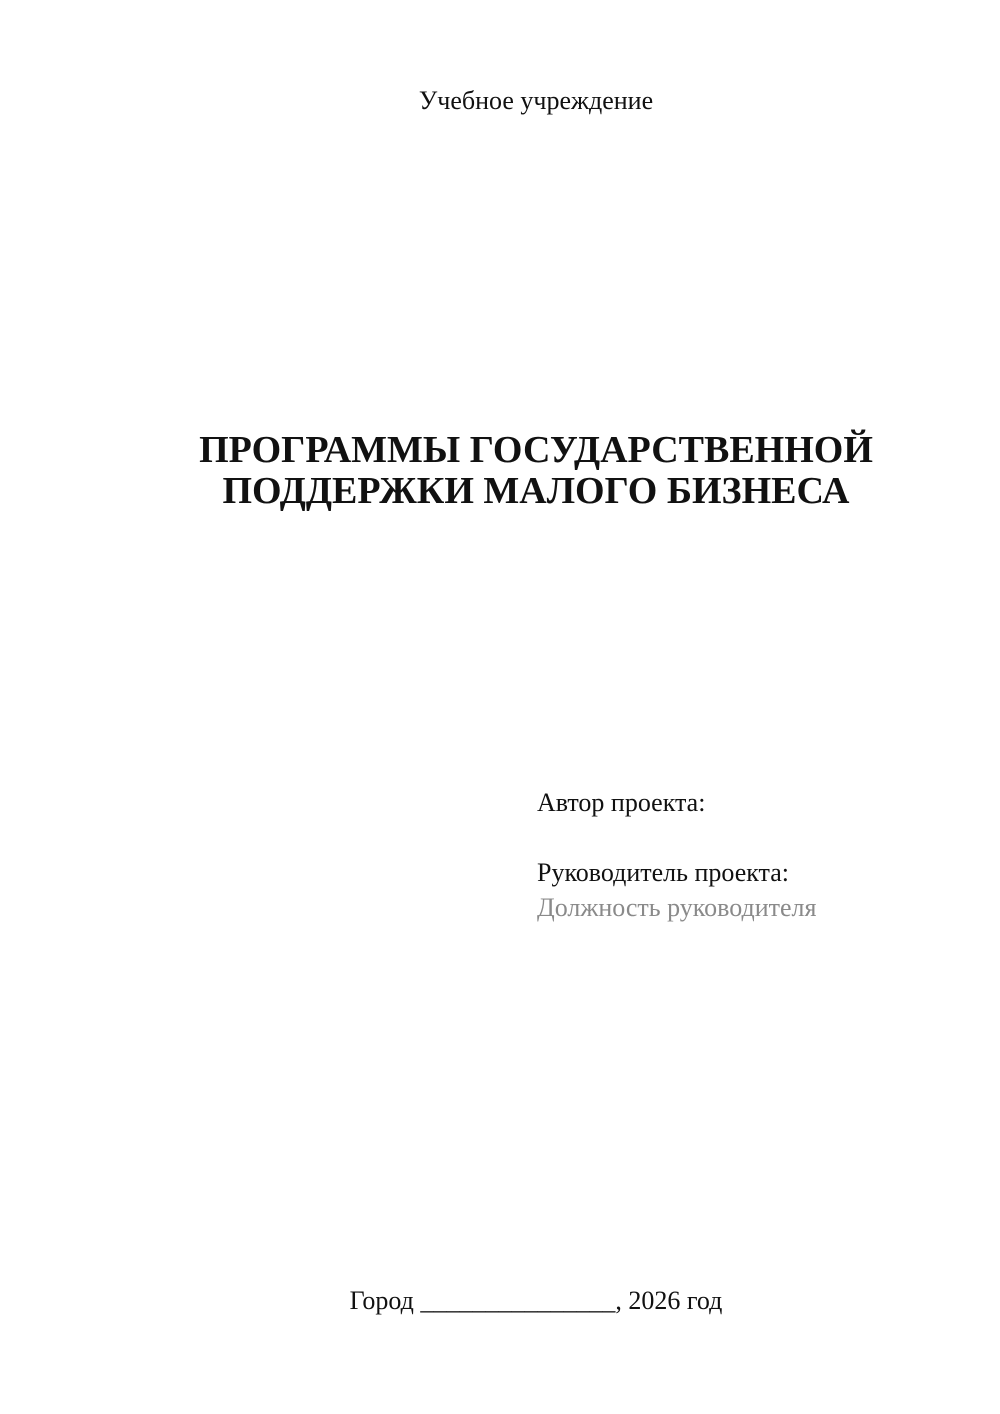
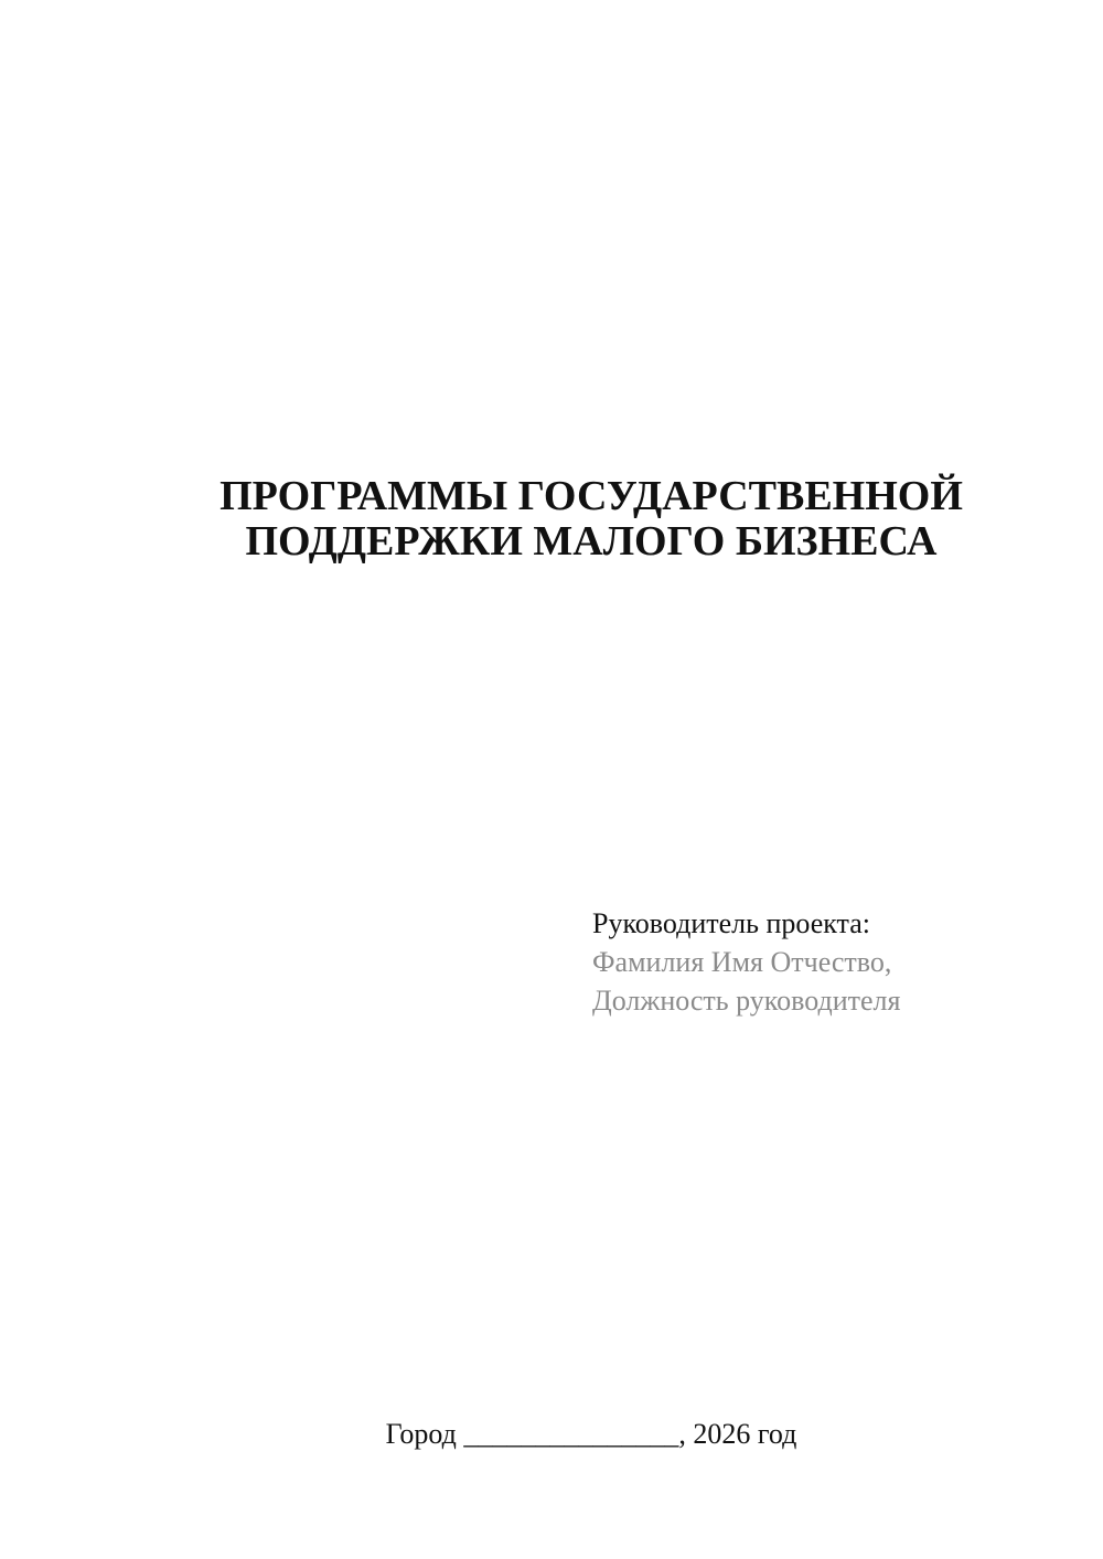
- Учебное учреждение
  ПРОГРАММЫ ГОСУДАРСТВЕННОЙ ПОДДЕРЖКИ МАЛОГО БИЗНЕСА
- Автор проекта:
  Руководитель проекта:
+ Фамилия Имя Отчество,
  Должность руководителя
  Город _______________, 2026 год
